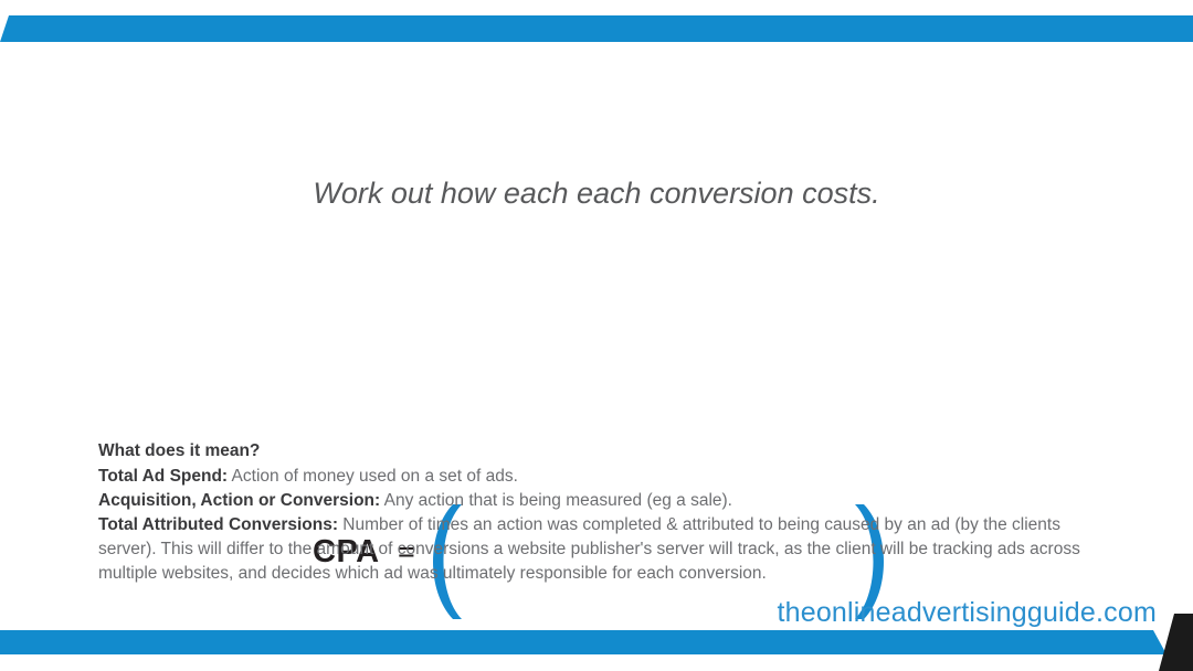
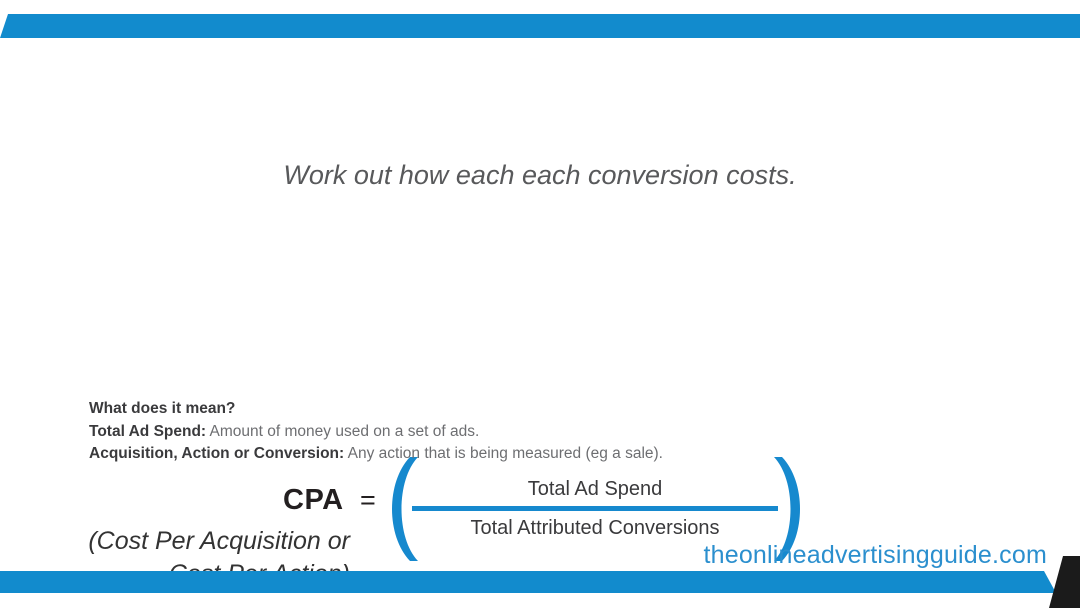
  Work out how each each conversion costs.
  CPA
  =
+ Total Ad Spend
+ Total Attributed Conversions
+ (Cost Per Acquisition or
  What does it mean?
- Total Ad Spend: Action of money used on a set of ads.
+ Total Ad Spend: Amount of money used on a set of ads.
  Acquisition, Action or Conversion: Any action that is being measured (eg a sale).
- Total Attributed Conversions: Number of times an action was completed & attributed to being caused by an ad (by the clients server). This will differ to the amount of conversions a website publisher's server will track, as the client will be tracking ads across multiple websites, and decides which ad was ultimately responsible for each conversion.
  theonlineadvertisingguide.com
